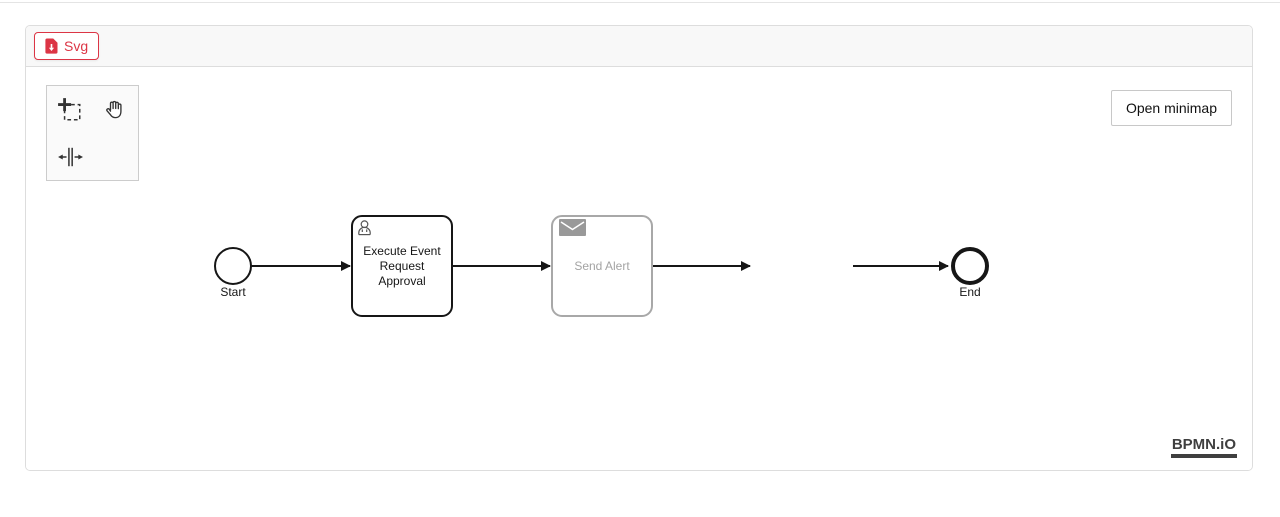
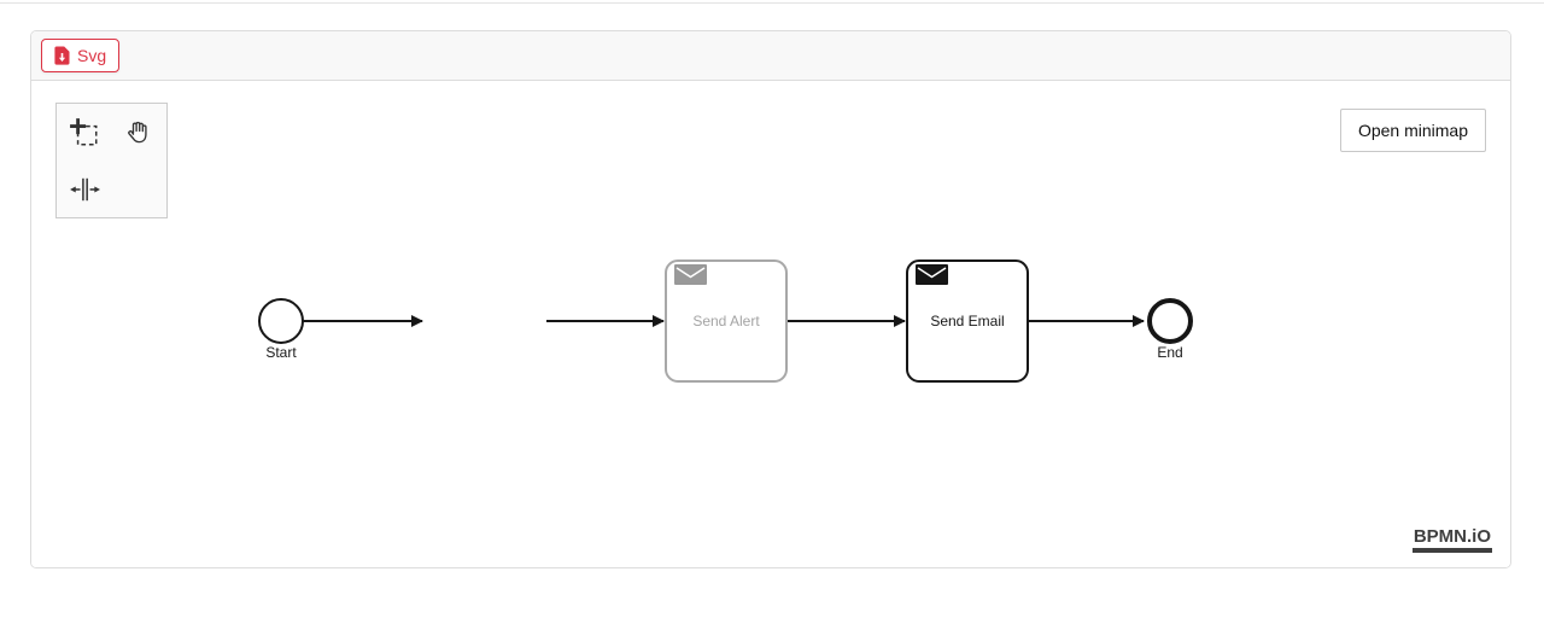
  Svg
  Open minimap
  Start
- Execute Event
- Request
- Approval
  Send Alert
+ Send Email
  End
  BPMN.iO
